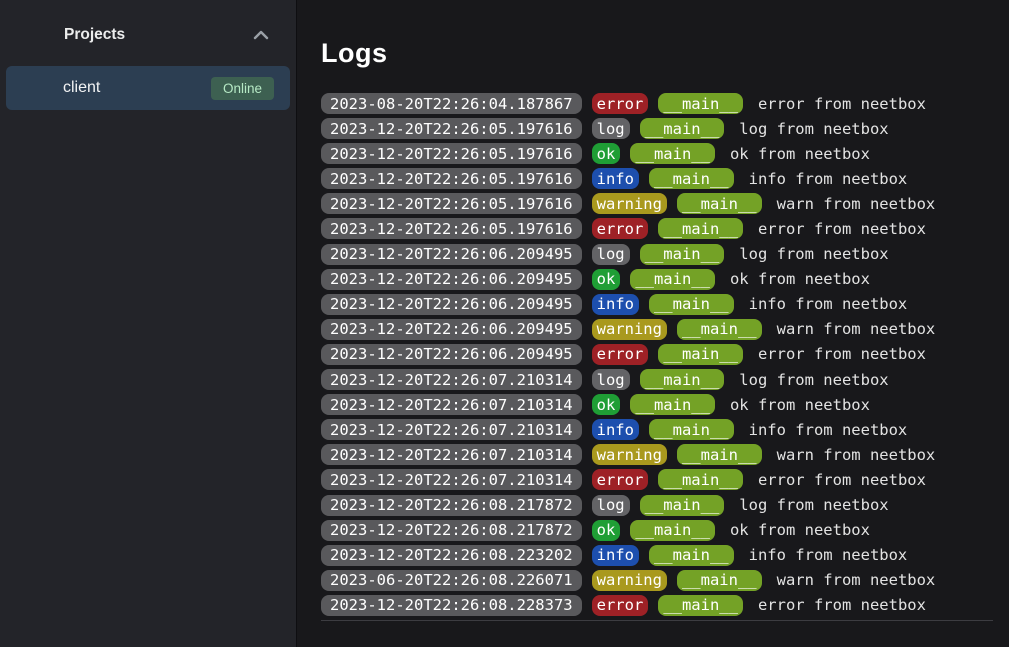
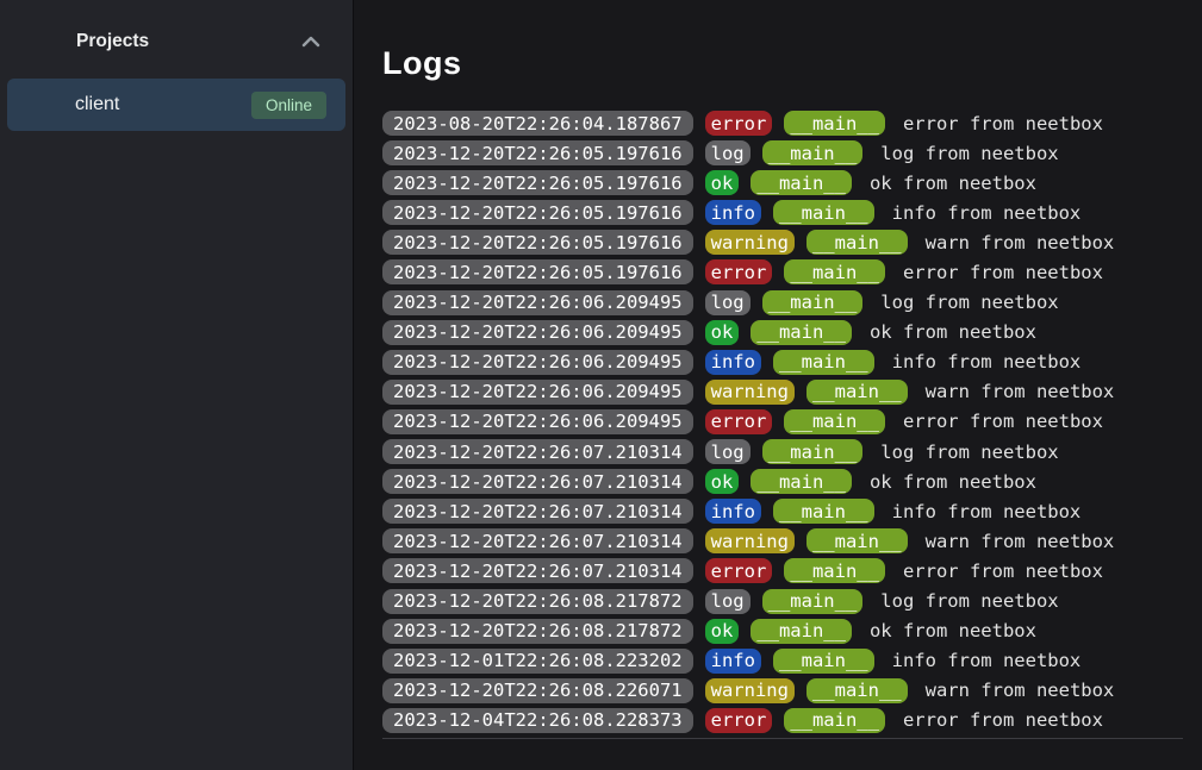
  Projects
  client
  Online
  Logs
  2023-08-20T22:26:04.187867
  error
  __main__
  error from neetbox
  2023-12-20T22:26:05.197616
  log
  __main__
  log from neetbox
  2023-12-20T22:26:05.197616
  ok
  __main__
  ok from neetbox
  2023-12-20T22:26:05.197616
  info
  __main__
  info from neetbox
  2023-12-20T22:26:05.197616
  warning
  __main__
  warn from neetbox
  2023-12-20T22:26:05.197616
  error
  __main__
  error from neetbox
  2023-12-20T22:26:06.209495
  log
  __main__
  log from neetbox
  2023-12-20T22:26:06.209495
  ok
  __main__
  ok from neetbox
  2023-12-20T22:26:06.209495
  info
  __main__
  info from neetbox
  2023-12-20T22:26:06.209495
  warning
  __main__
  warn from neetbox
  2023-12-20T22:26:06.209495
  error
  __main__
  error from neetbox
  2023-12-20T22:26:07.210314
  log
  __main__
  log from neetbox
  2023-12-20T22:26:07.210314
  ok
  __main__
  ok from neetbox
  2023-12-20T22:26:07.210314
  info
  __main__
  info from neetbox
  2023-12-20T22:26:07.210314
  warning
  __main__
  warn from neetbox
  2023-12-20T22:26:07.210314
  error
  __main__
  error from neetbox
  2023-12-20T22:26:08.217872
  log
  __main__
  log from neetbox
  2023-12-20T22:26:08.217872
  ok
  __main__
  ok from neetbox
- 2023-12-20T22:26:08.223202
+ 2023-12-01T22:26:08.223202
  info
  __main__
  info from neetbox
- 2023-06-20T22:26:08.226071
+ 2023-12-20T22:26:08.226071
  warning
  __main__
  warn from neetbox
- 2023-12-20T22:26:08.228373
+ 2023-12-04T22:26:08.228373
  error
  __main__
  error from neetbox
